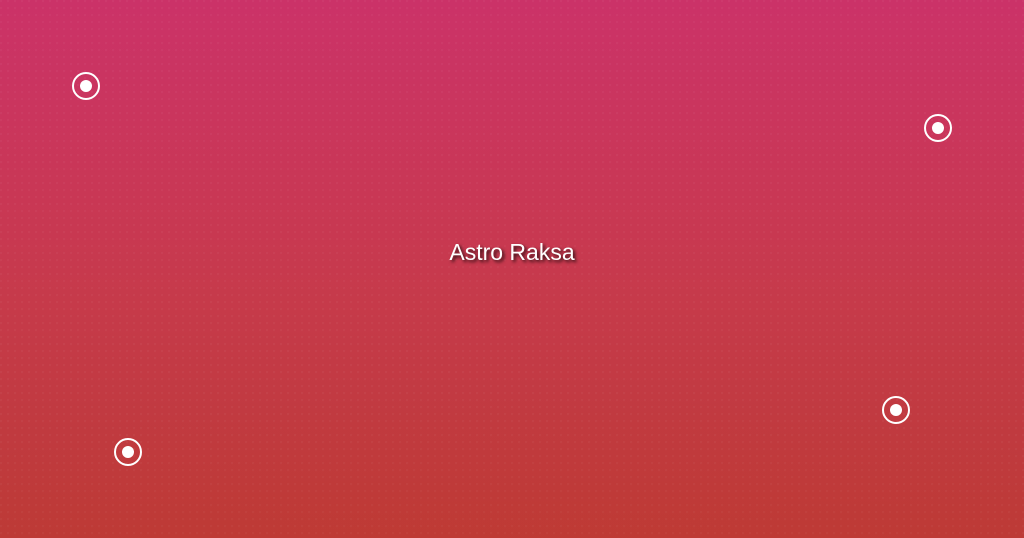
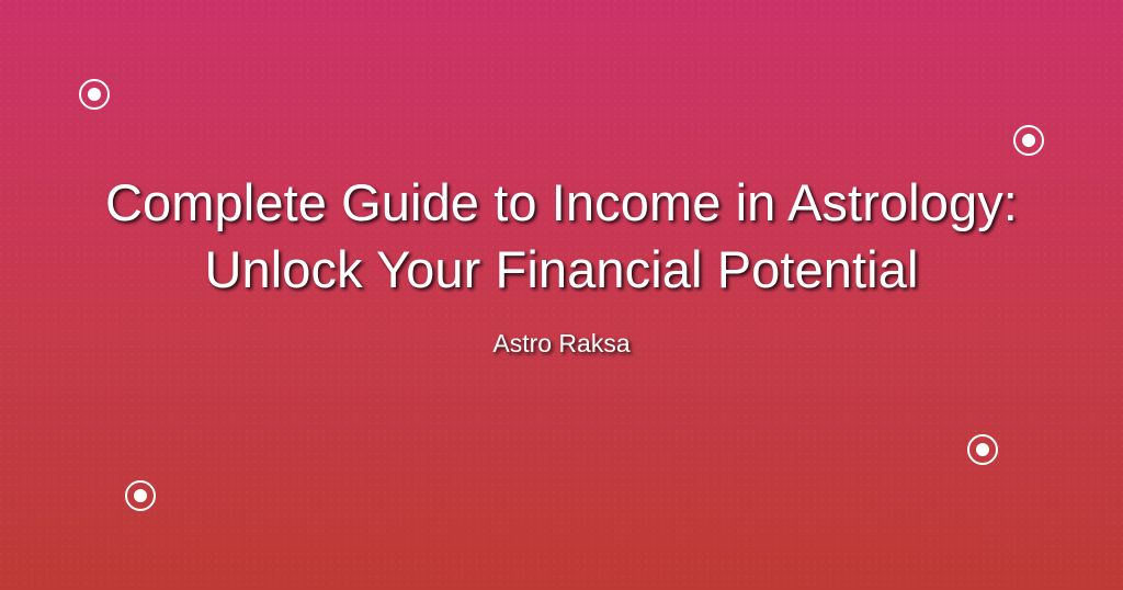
+ Complete Guide to Income in Astrology:
+ Unlock Your Financial Potential
  Astro Raksa
